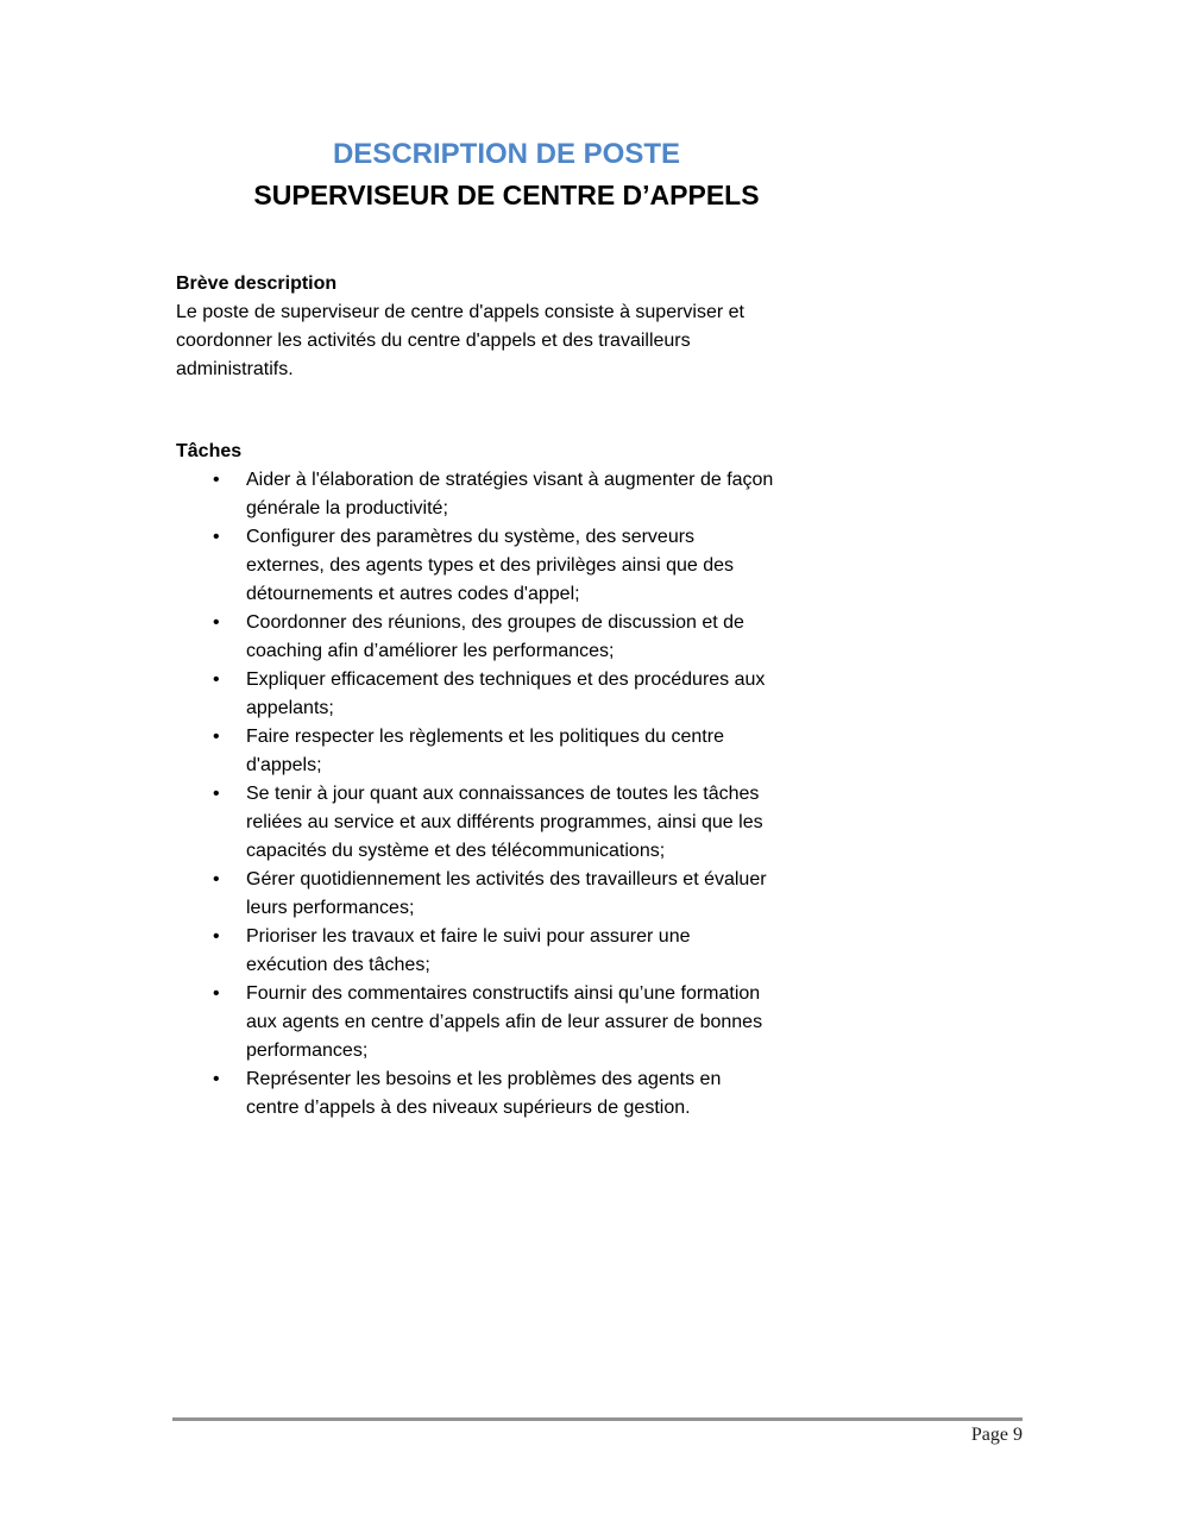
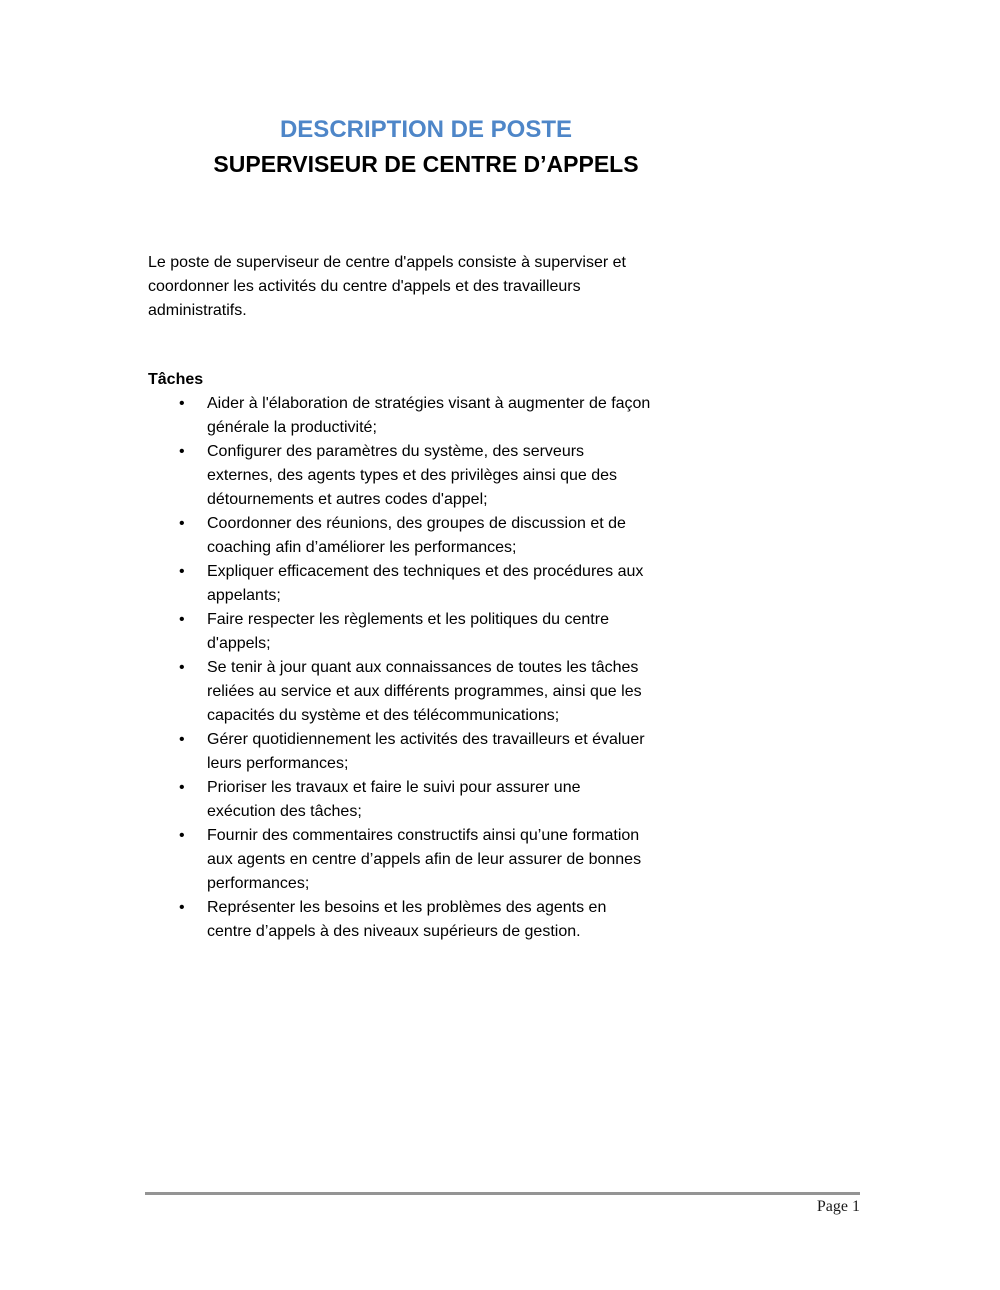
  DESCRIPTION DE POSTE
  SUPERVISEUR DE CENTRE D’APPELS
- Brève description
  Le poste de superviseur de centre d'appels consiste à superviser et
  coordonner les activités du centre d'appels et des travailleurs
  administratifs.
  Tâches
  •
  Aider à l'élaboration de stratégies visant à augmenter de façon
  générale la productivité;
  •
  Configurer des paramètres du système, des serveurs
  externes, des agents types et des privilèges ainsi que des
  détournements et autres codes d'appel;
  •
  Coordonner des réunions, des groupes de discussion et de
  coaching afin d’améliorer les performances;
  •
  Expliquer efficacement des techniques et des procédures aux
  appelants;
  •
  Faire respecter les règlements et les politiques du centre
  d'appels;
  •
  Se tenir à jour quant aux connaissances de toutes les tâches
  reliées au service et aux différents programmes, ainsi que les
  capacités du système et des télécommunications;
  •
  Gérer quotidiennement les activités des travailleurs et évaluer
  leurs performances;
  •
  Prioriser les travaux et faire le suivi pour assurer une
  exécution des tâches;
  •
  Fournir des commentaires constructifs ainsi qu’une formation
  aux agents en centre d’appels afin de leur assurer de bonnes
  performances;
  •
  Représenter les besoins et les problèmes des agents en
  centre d’appels à des niveaux supérieurs de gestion.
- Page 9
+ Page 1
